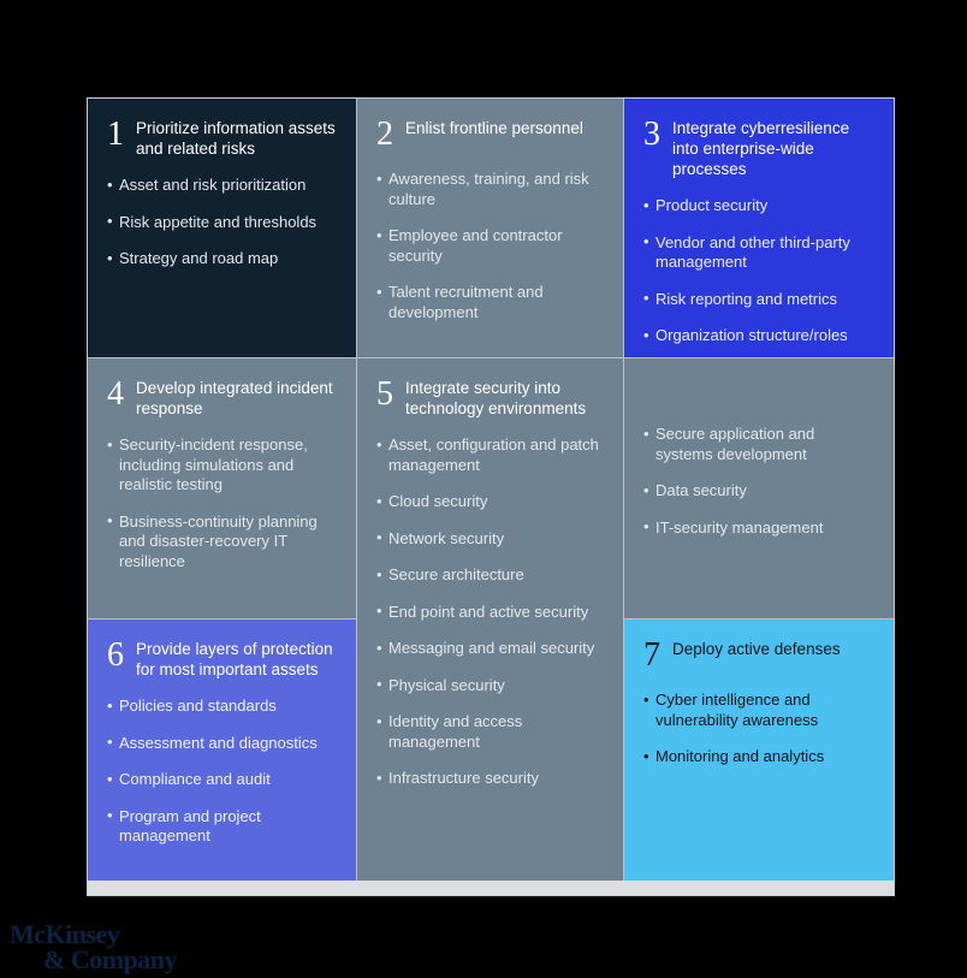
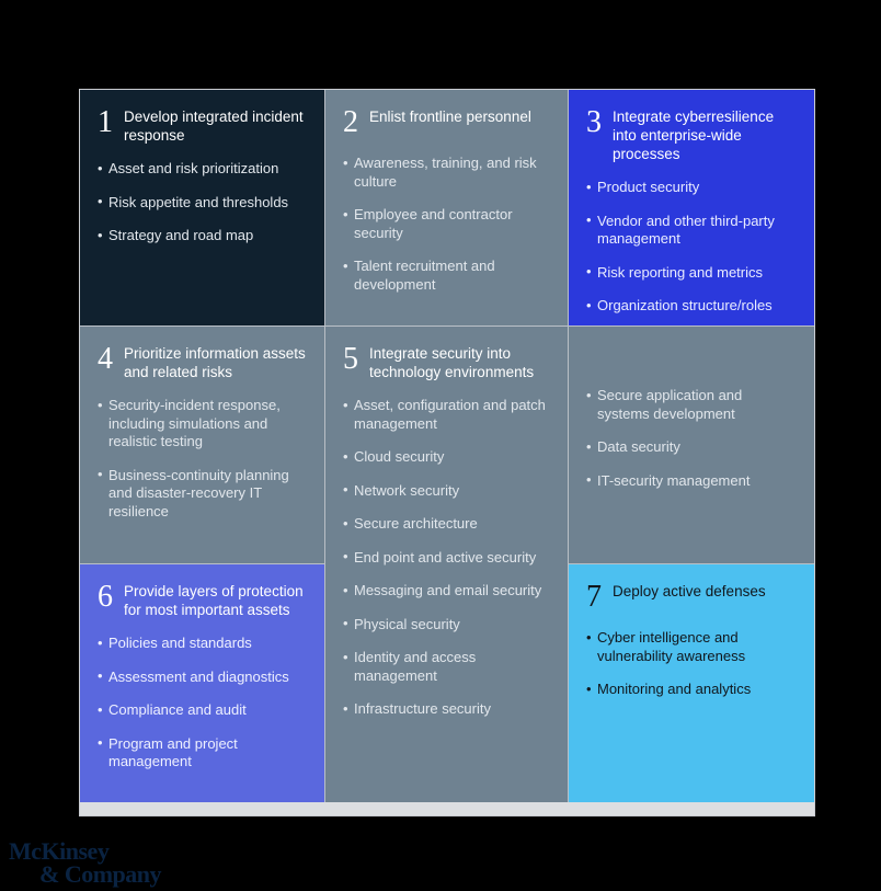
  1
- Prioritize information assets and related risks
+ Develop integrated incident response
  Asset and risk prioritization
  Risk appetite and thresholds
  Strategy and road map
  2
  Enlist frontline personnel
  Awareness, training, and risk culture
  Employee and contractor security
  Talent recruitment and development
  3
  Integrate cyberresilience into enterprise-wide processes
  Product security
  Vendor and other third-party management
  Risk reporting and metrics
  Organization structure/roles
  4
- Develop integrated incident response
+ Prioritize information assets and related risks
  Security-incident response, including simulations and realistic testing
  Business-continuity planning and disaster-recovery IT resilience
  5
  Integrate security into technology environments
  Asset, configuration and patch management
  Cloud security
  Network security
  Secure architecture
  End point and active security
  Messaging and email security
  Physical security
  Identity and access management
  Infrastructure security
  Secure application and systems development
  Data security
  IT-security management
  6
  Provide layers of protection for most important assets
  Policies and standards
  Assessment and diagnostics
  Compliance and audit
  Program and project management
  7
  Deploy active defenses
  Cyber intelligence and vulnerability awareness
  Monitoring and analytics
  McKinsey
  & Company
